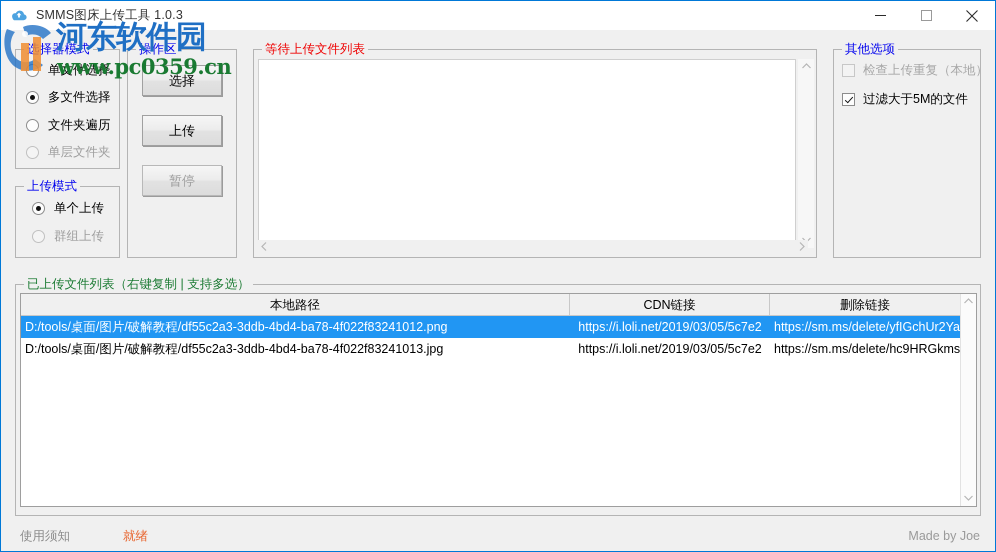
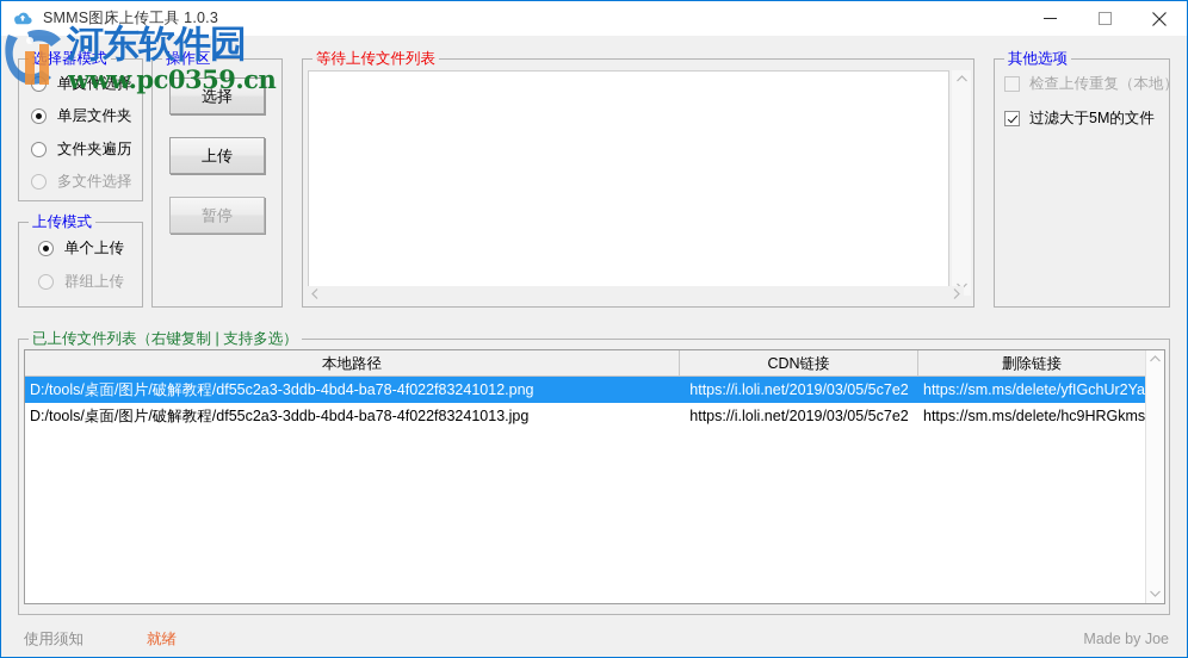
  SMMS图床上传工具 1.0.3
  选择器模式
  单文件选择
- 多文件选择
+ 单层文件夹
  文件夹遍历
- 单层文件夹
+ 多文件选择
  上传模式
  单个上传
  群组上传
  操作区
  选择
  上传
  暂停
  等待上传文件列表
  其他选项
  检查上传重复（本地）
  过滤大于5M的文件
  已上传文件列表（右键复制 | 支持多选）
  本地路径
  CDN链接
  删除链接
  D:/tools/桌面/图片/破解教程/df55c2a3-3ddb-4bd4-ba78-4f022f83241012.png
  https://i.loli.net/2019/03/05/5c7e2
  https://sm.ms/delete/yfIGchUr2Ya
  D:/tools/桌面/图片/破解教程/df55c2a3-3ddb-4bd4-ba78-4f022f83241013.jpg
  https://i.loli.net/2019/03/05/5c7e2
  https://sm.ms/delete/hc9HRGkms
  使用须知
  就绪
  Made by Joe
  河东软件园
  www.pc0359.cn
